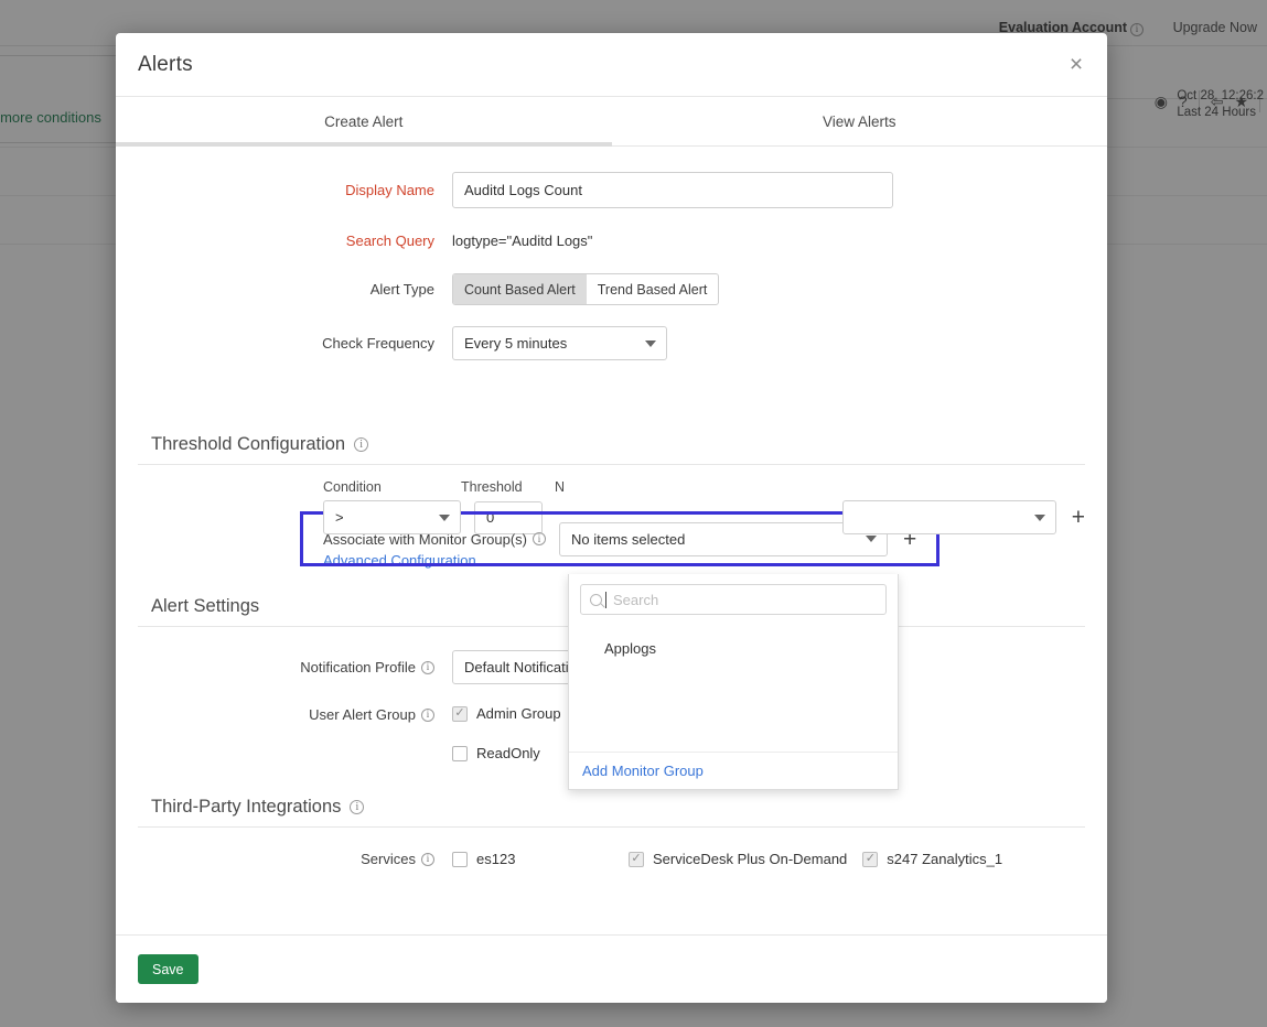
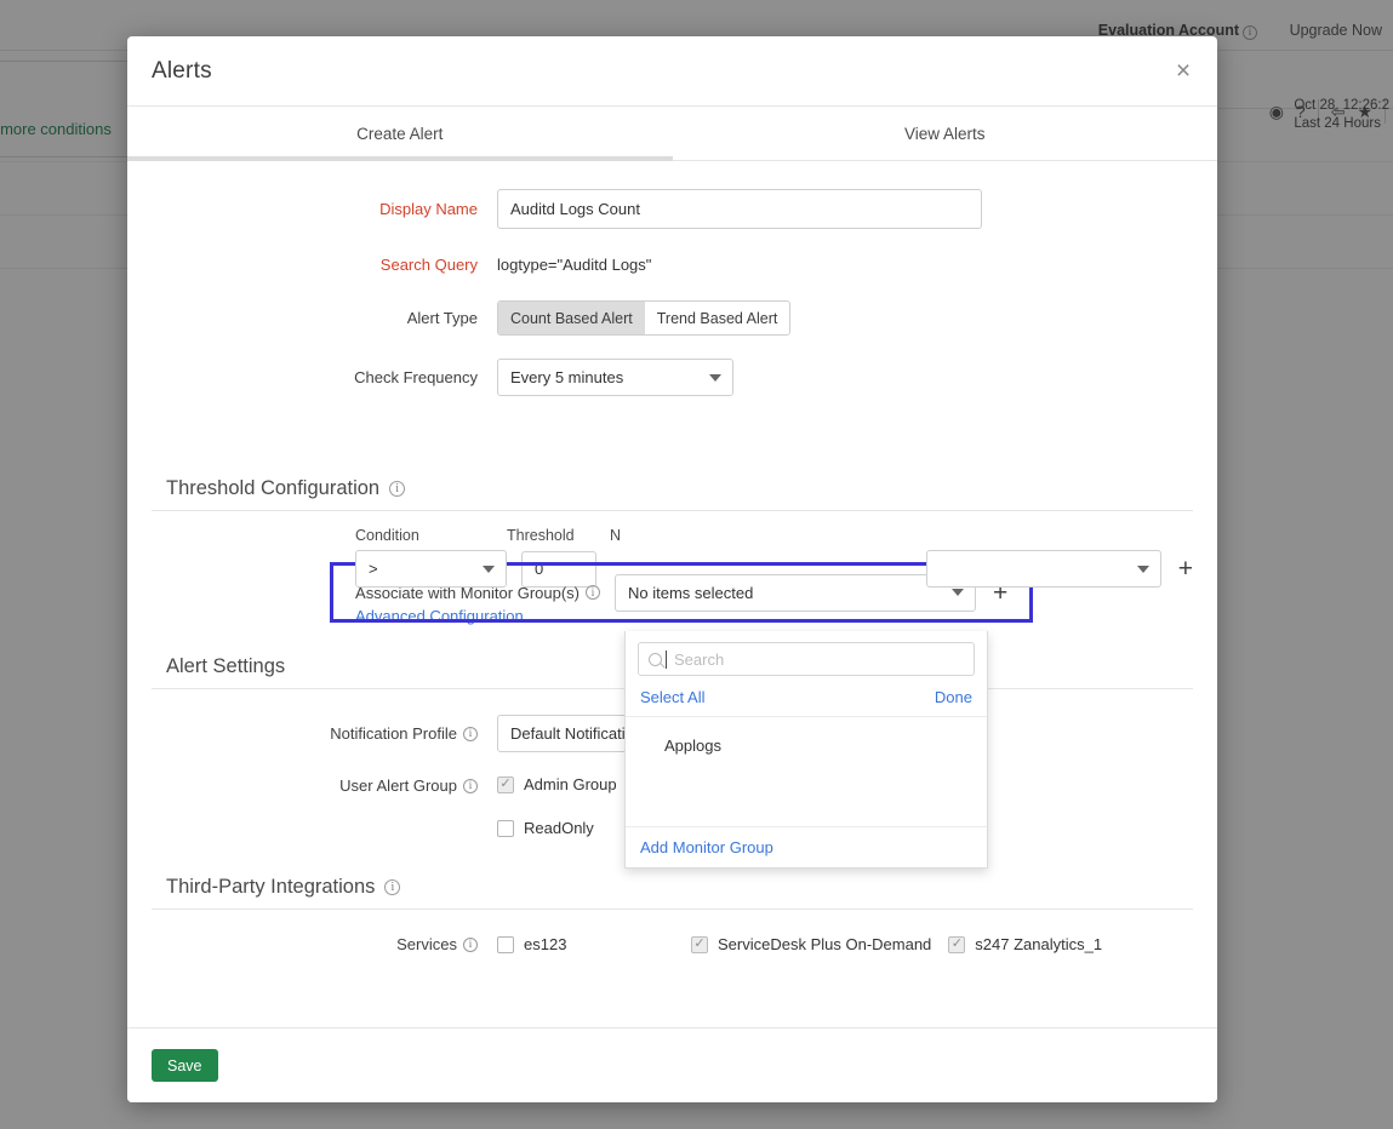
  Evaluation Account i
  Upgrade Now
  more conditions
  ◉
  ?
  ⇦
  ★
  Oct 28, 12:26:2
  Last 24 Hours
  Alerts
  ×
  Create Alert
  View Alerts
  Display Name
  Auditd Logs Count
  Search Query
  logtype="Auditd Logs"
  Alert Type
  Count Based Alert
  Trend Based Alert
  Check Frequency
  Every 5 minutes
  Associate with Monitor Group(s)
  i
  No items selected
  +
  Threshold Configuration
  i
  Condition
  Threshold
  N
  >
  0
  +
  Advanced Configuration
  Alert Settings
  Notification Profile
  i
  Default Notificat
  User Alert Group
  i
  ✓
  Admin Group
  ReadOnly
  Third-Party Integrations
  i
  Services
  i
  es123
  ✓
  ServiceDesk Plus On-Demand
  ✓
  s247 Zanalytics_1
  Search
+ Select All
+ Done
  Applogs
  Add Monitor Group
  Save
